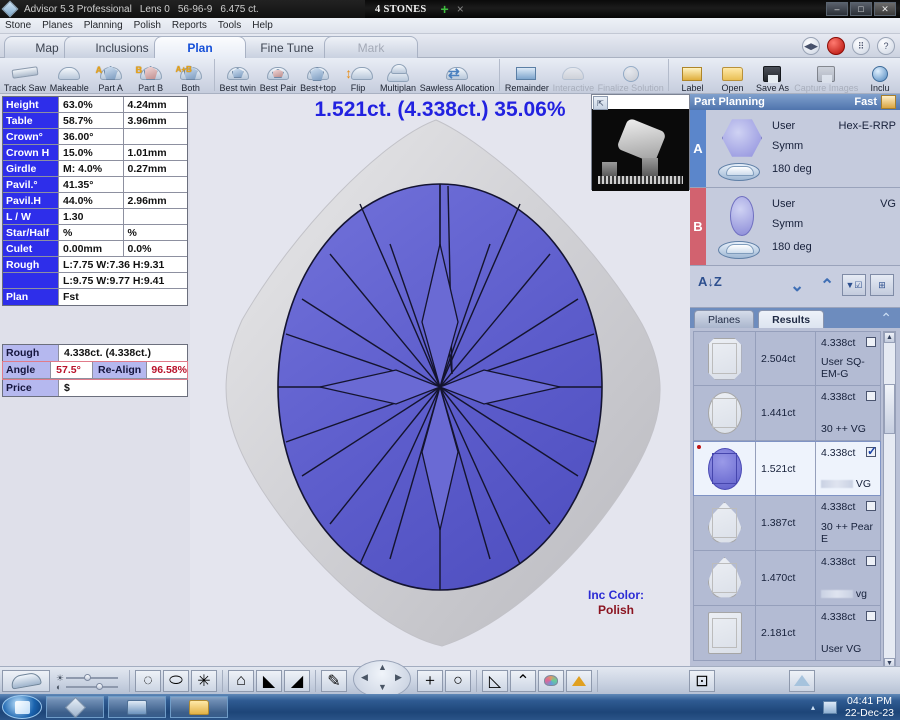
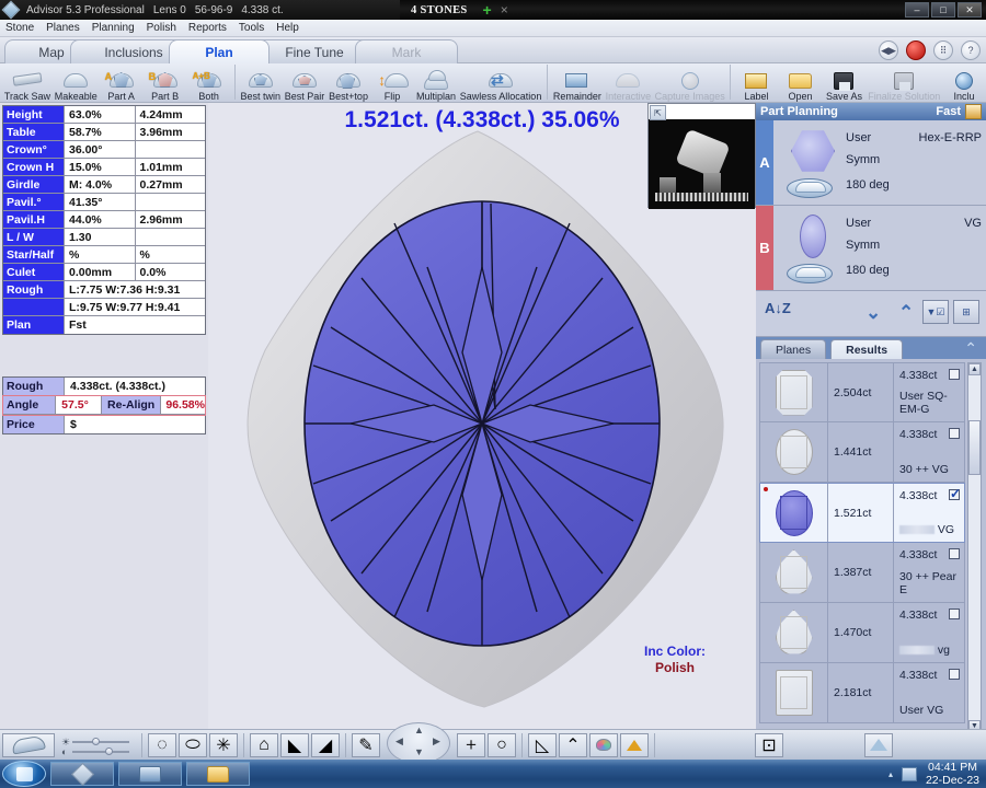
  Advisor 5.3 Professional
  Lens 0
  56-96-9
- 6.475 ct.
+ 4.338 ct.
  4 STONES
  +
  ×
  –
  □
  ✕
  Stone
  Planes
  Planning
  Polish
  Reports
  Tools
  Help
  Map
  Inclusions
  Plan
  Fine Tune
  Mark
  ◀▶
  ⠿
  ?
  Track Saw
  Makeable
  A
  Part A
  B
  Part B
  A+B
  Both
  Best twin
  Best Pair
  Best+top
  ↕
  Flip
  Multiplan
  ⇄
  Sawless Allocation
  Remainder
  Interactive
- Finalize Solution
+ Capture Images
  Label
  Open
  Save As
- Capture Images
+ Finalize Solution
  Inclu
  Height
  63.0%
  4.24mm
  Table
  58.7%
  3.96mm
  Crown°
  36.00°
  Crown H
  15.0%
  1.01mm
  Girdle
  M: 4.0%
  0.27mm
  Pavil.°
  41.35°
  Pavil.H
  44.0%
  2.96mm
  L / W
  1.30
  Star/Half
  %
  %
  Culet
  0.00mm
  0.0%
  Rough
  L:7.75 W:7.36 H:9.31
  L:9.75 W:9.77 H:9.41
  Plan
  Fst
  Rough
  4.338ct. (4.338ct.)
  Angle
  57.5°
  Re-Align
  96.58%
  Price
  $
  1.521ct. (4.338ct.) 35.06%
  Inc Color:
  Polish
  ⇱
  Part Planning
  Fast
  A
  User
  Hex-E-RRP
  Symm
  180 deg
  B
  User
  VG
  Symm
  180 deg
  A↓Z
  ⌄
  ⌃
  ▼☑
  ⊞
  Planes
  Results
  ⌃
  2.504ct
  4.338ct
  User SQ-EM-G
  1.441ct
  4.338ct
  30 ++ VG
  1.521ct
  4.338ct
  VG
  1.387ct
  4.338ct
  30 ++ Pear E
  1.470ct
  4.338ct
  vg
  2.181ct
  4.338ct
  User VG
  ☀
  ◐
  ◌
  ⬭
  ✳
  ⌂
  ◣
  ◢
  ✎
  ▲
  ▼
  ◀
  ▶
  ＋
  ○
  ◺
  ⌃
  ⊡
  ▴
  04:41 PM
  22-Dec-23
